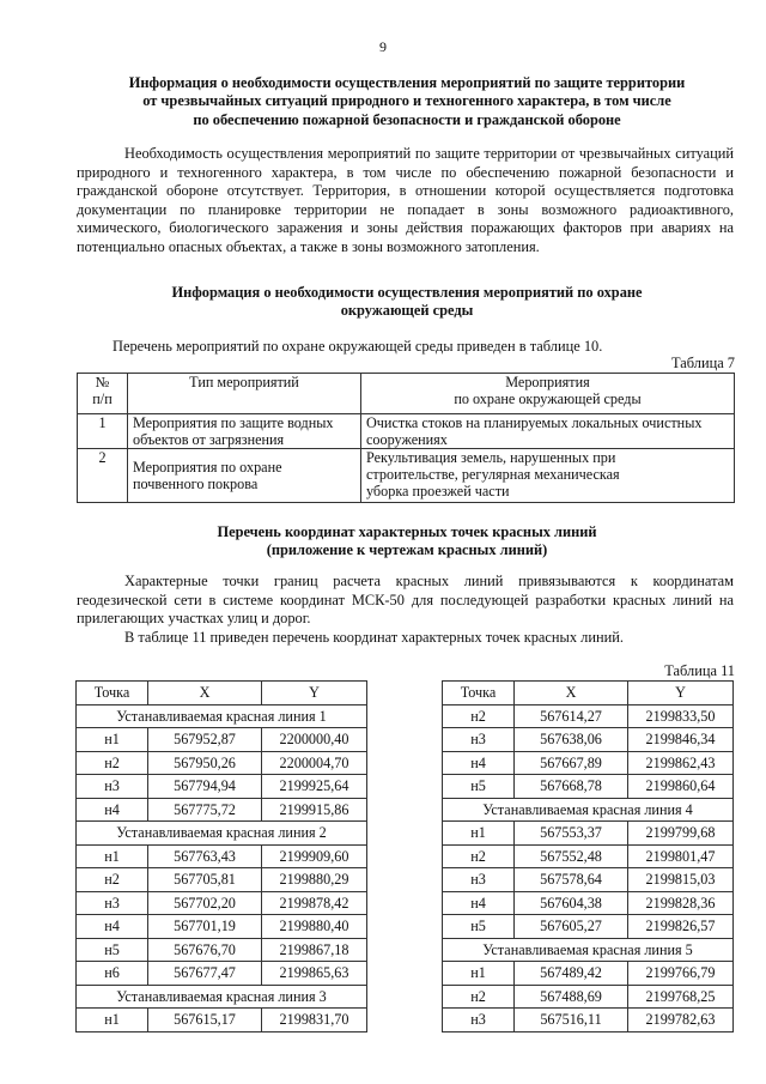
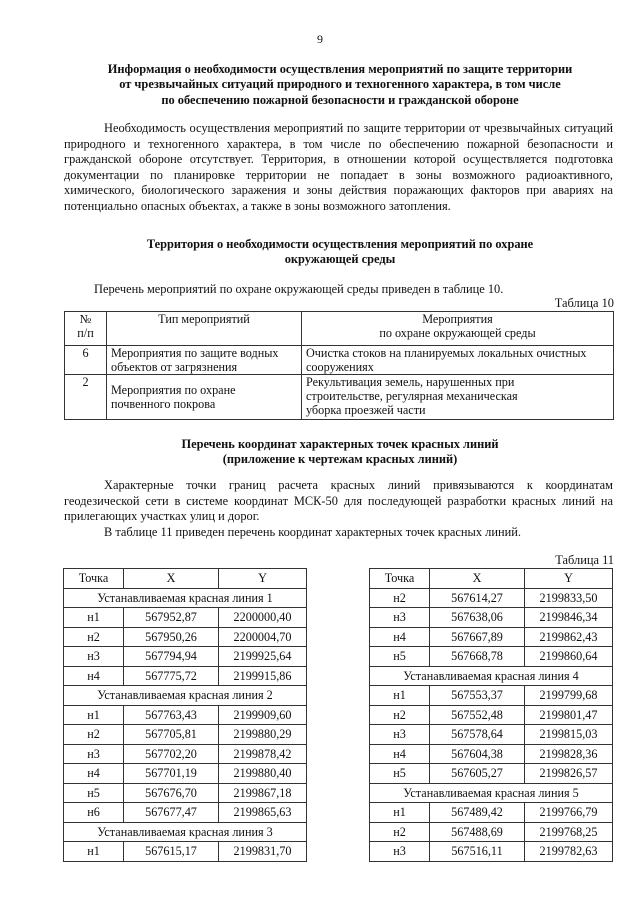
  9
  Информация о необходимости осуществления мероприятий по защите территории
  от чрезвычайных ситуаций природного и техногенного характера, в том числе
  по обеспечению пожарной безопасности и гражданской обороне
  Необходимость осуществления мероприятий по защите территории от чрезвычайных ситуаций природного и техногенного характера, в том числе по обеспечению пожарной безопасности и гражданской обороне отсутствует. Территория, в отношении которой осуществляется подготовка документации по планировке территории не попадает в зоны возможного радиоактивного, химического, биологического заражения и зоны действия поражающих факторов при авариях на потенциально опасных объектах, а также в зоны возможного затопления.
- Информация о необходимости осуществления мероприятий по охране
+ Территория о необходимости осуществления мероприятий по охране
  окружающей среды
  Перечень мероприятий по охране окружающей среды приведен в таблице 10.
- Таблица 7
+ Таблица 10
  № п/п	Тип мероприятий	Мероприятия по охране окружающей среды
- 1	Мероприятия по защите водных объектов от загрязнения	Очистка стоков на планируемых локальных очистных сооружениях
+ 6	Мероприятия по защите водных объектов от загрязнения	Очистка стоков на планируемых локальных очистных сооружениях
  2	Мероприятия по охране почвенного покрова	Рекультивация земель, нарушенных при строительстве, регулярная механическая уборка проезжей части
  Перечень координат характерных точек красных линий
  (приложение к чертежам красных линий)
  Характерные точки границ расчета красных линий привязываются к координатам геодезической сети в системе координат МСК-50 для последующей разработки красных линий на прилегающих участках улиц и дорог.
  В таблице 11 приведен перечень координат характерных точек красных линий.
  Таблица 11
  Точка	X	Y
  Устанавливаемая красная линия 1
  н1	567952,87	2200000,40
  н2	567950,26	2200004,70
  н3	567794,94	2199925,64
  н4	567775,72	2199915,86
  Устанавливаемая красная линия 2
  н1	567763,43	2199909,60
  н2	567705,81	2199880,29
  н3	567702,20	2199878,42
  н4	567701,19	2199880,40
  н5	567676,70	2199867,18
  н6	567677,47	2199865,63
  Устанавливаемая красная линия 3
  н1	567615,17	2199831,70
  Точка	X	Y
  н2	567614,27	2199833,50
  н3	567638,06	2199846,34
  н4	567667,89	2199862,43
  н5	567668,78	2199860,64
  Устанавливаемая красная линия 4
  н1	567553,37	2199799,68
  н2	567552,48	2199801,47
  н3	567578,64	2199815,03
  н4	567604,38	2199828,36
  н5	567605,27	2199826,57
  Устанавливаемая красная линия 5
  н1	567489,42	2199766,79
  н2	567488,69	2199768,25
  н3	567516,11	2199782,63
